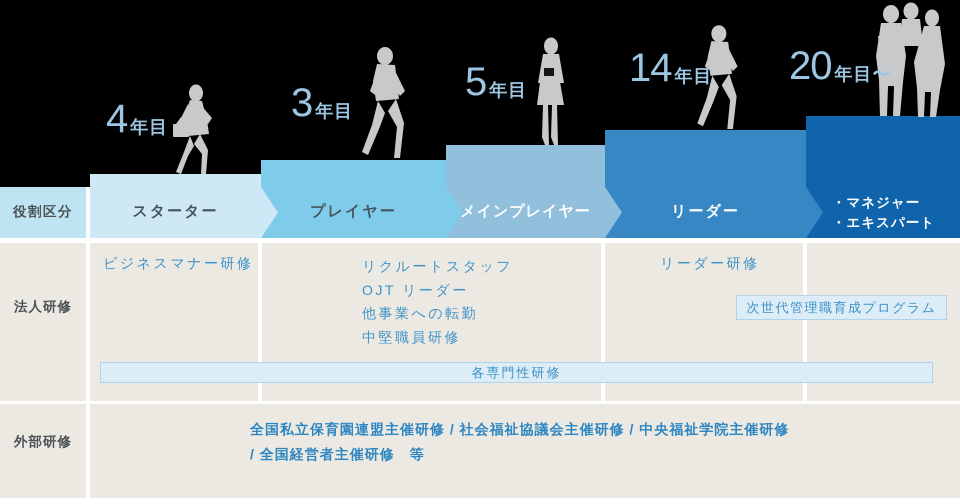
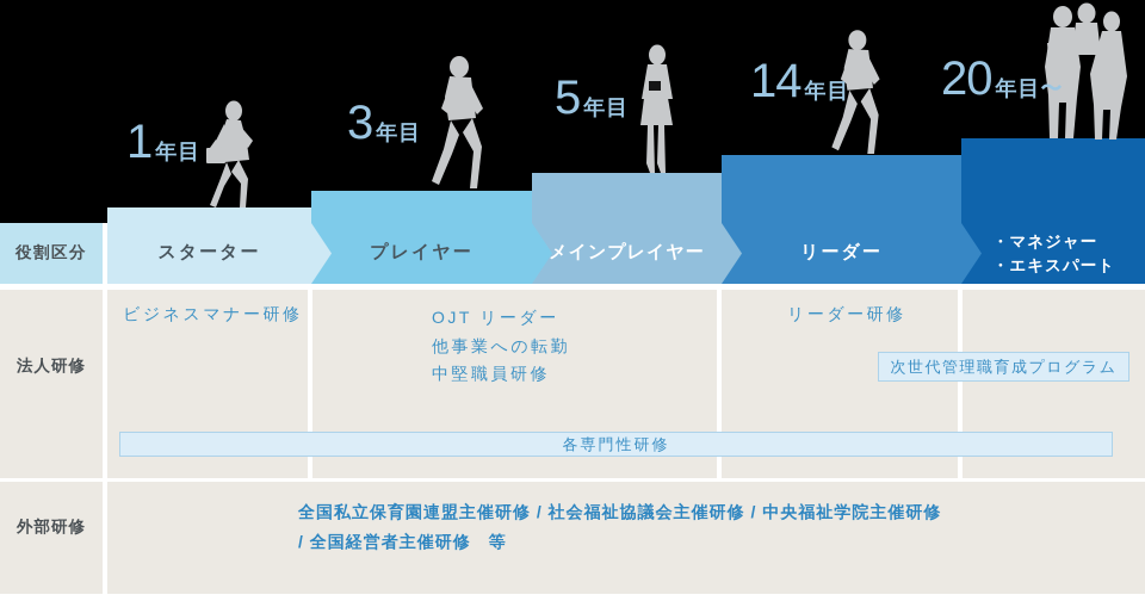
  役割区分
  スターター
  プレイヤー
  メインプレイヤー
  リーダー
  ・マネジャー
  ・エキスパート
- 4
+ 1
  年目
  3
  年目
  5
  年目
  14
  年目
  20
  年目〜
  法人研修
  ビジネスマナー研修
- リクルートスタッフ
  OJT リーダー
  他事業への転勤
  中堅職員研修
  リーダー研修
  次世代管理職育成プログラム
  各専門性研修
  外部研修
  全国私立保育園連盟主催研修 / 社会福祉協議会主催研修 / 中央福祉学院主催研修
  / 全国経営者主催研修 等
